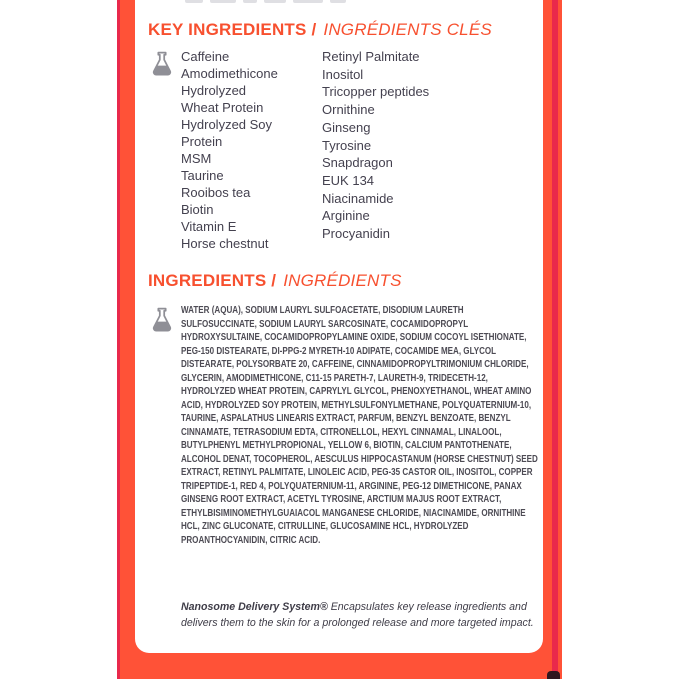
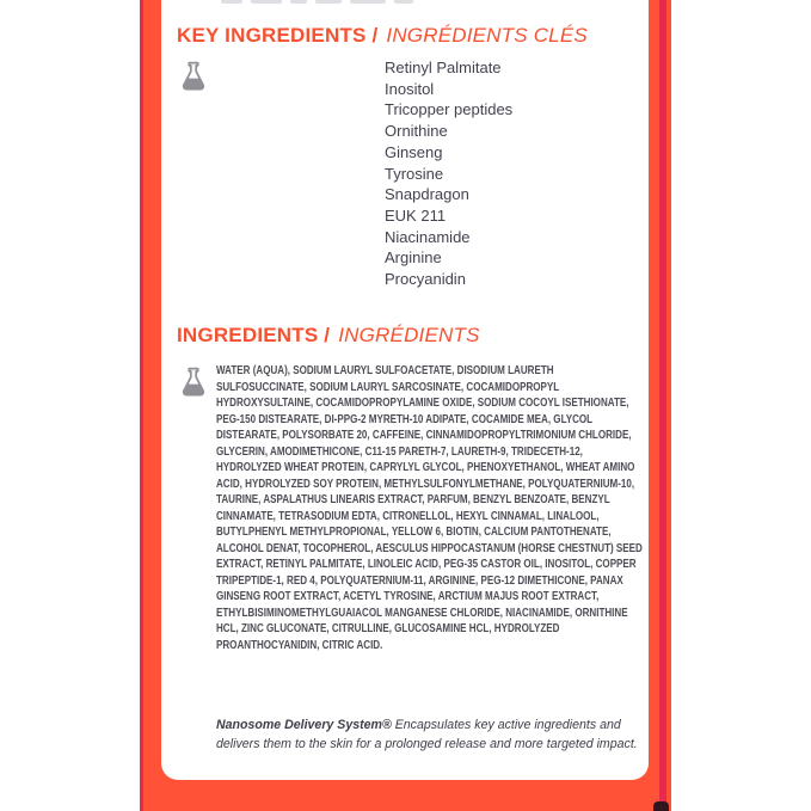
  KEY INGREDIENTS / INGRÉDIENTS CLÉS
- Caffeine
- Amodimethicone
- Hydrolyzed
- Wheat Protein
- Hydrolyzed Soy
- Protein
- MSM
- Taurine
- Rooibos tea
- Biotin
- Vitamin E
- Horse chestnut
  Retinyl Palmitate
  Inositol
  Tricopper peptides
  Ornithine
  Ginseng
  Tyrosine
  Snapdragon
- EUK 134
+ EUK 211
  Niacinamide
  Arginine
  Procyanidin
  INGREDIENTS / INGRÉDIENTS
  WATER (AQUA), SODIUM LAURYL SULFOACETATE, DISODIUM LAURETH SULFOSUCCINATE, SODIUM LAURYL SARCOSINATE, COCAMIDOPROPYL HYDROXYSULTAINE, COCAMIDOPROPYLAMINE OXIDE, SODIUM COCOYL ISETHIONATE, PEG-150 DISTEARATE, DI-PPG-2 MYRETH-10 ADIPATE, COCAMIDE MEA, GLYCOL DISTEARATE, POLYSORBATE 20, CAFFEINE, CINNAMIDOPROPYLTRIMONIUM CHLORIDE, GLYCERIN, AMODIMETHICONE, C11-15 PARETH-7, LAURETH-9, TRIDECETH-12, HYDROLYZED WHEAT PROTEIN, CAPRYLYL GLYCOL, PHENOXYETHANOL, WHEAT AMINO ACID, HYDROLYZED SOY PROTEIN, METHYLSULFONYLMETHANE, POLYQUATERNIUM-10, TAURINE, ASPALATHUS LINEARIS EXTRACT, PARFUM, BENZYL BENZOATE, BENZYL CINNAMATE, TETRASODIUM EDTA, CITRONELLOL, HEXYL CINNAMAL, LINALOOL, BUTYLPHENYL METHYLPROPIONAL, YELLOW 6, BIOTIN, CALCIUM PANTOTHENATE, ALCOHOL DENAT, TOCOPHEROL, AESCULUS HIPPOCASTANUM (HORSE CHESTNUT) SEED EXTRACT, RETINYL PALMITATE, LINOLEIC ACID, PEG-35 CASTOR OIL, INOSITOL, COPPER TRIPEPTIDE-1, RED 4, POLYQUATERNIUM-11, ARGININE, PEG-12 DIMETHICONE, PANAX GINSENG ROOT EXTRACT, ACETYL TYROSINE, ARCTIUM MAJUS ROOT EXTRACT, ETHYLBISIMINOMETHYLGUAIACOL MANGANESE CHLORIDE, NIACINAMIDE, ORNITHINE HCL, ZINC GLUCONATE, CITRULLINE, GLUCOSAMINE HCL, HYDROLYZED PROANTHOCYANIDIN, CITRIC ACID.
- Nanosome Delivery System® Encapsulates key release ingredients and delivers them to the skin for a prolonged release and more targeted impact.
+ Nanosome Delivery System® Encapsulates key active ingredients and delivers them to the skin for a prolonged release and more targeted impact.
